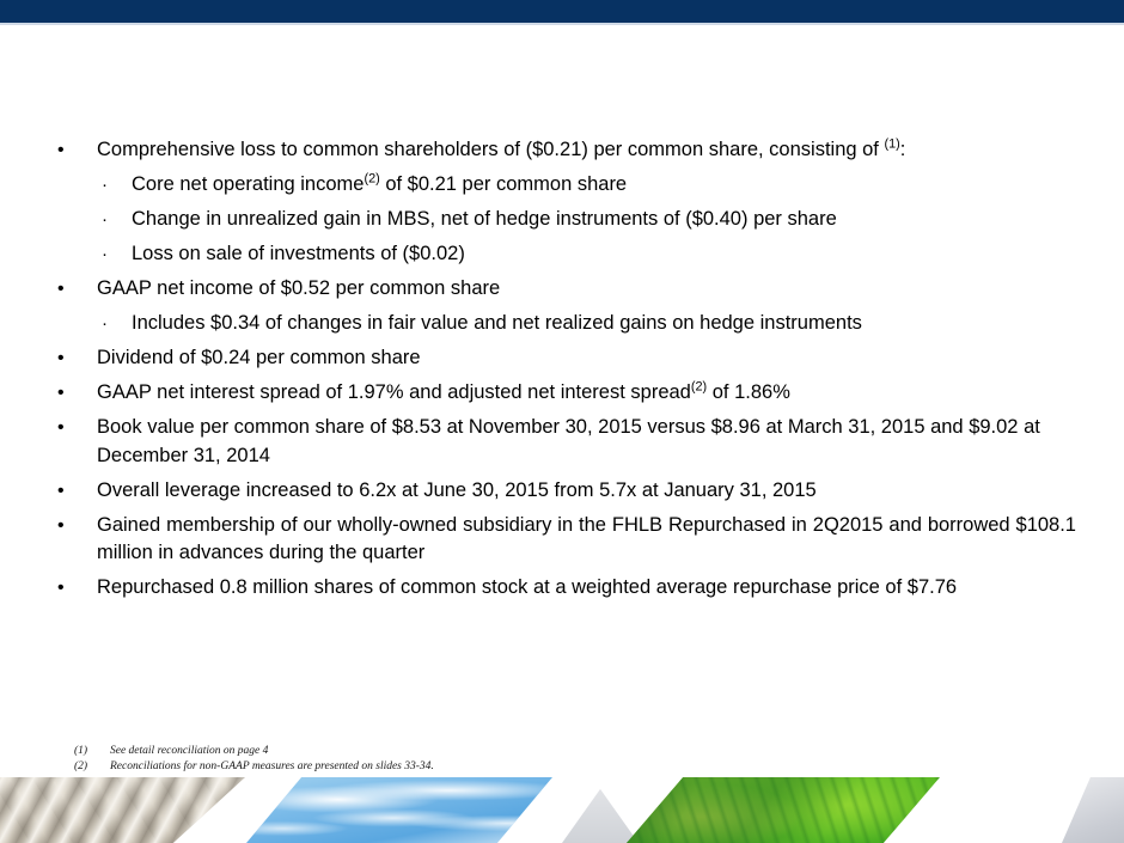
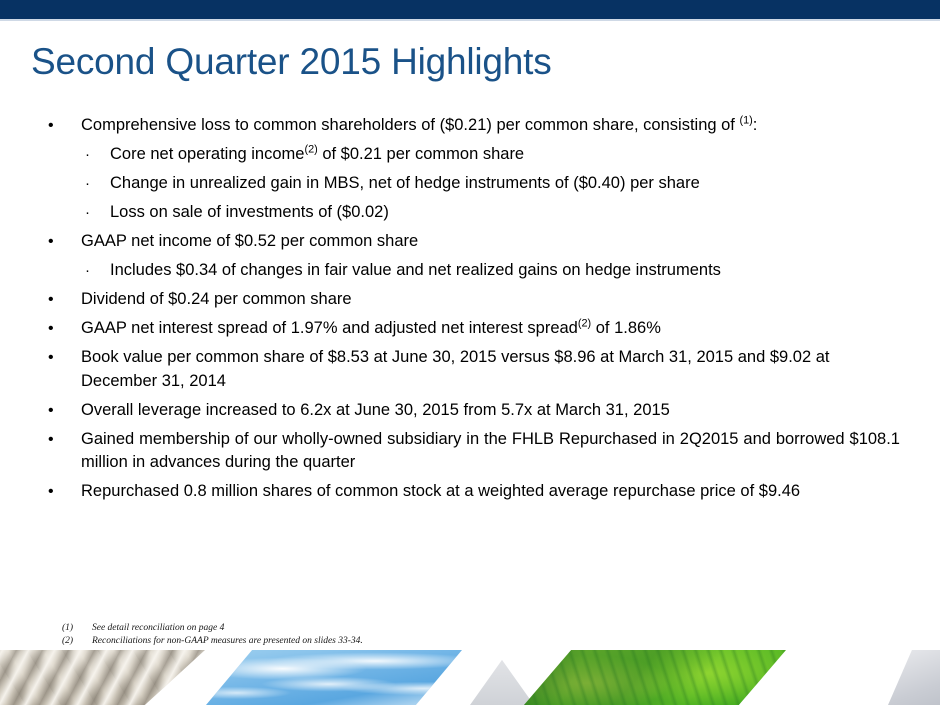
+ Second Quarter 2015 Highlights
  •
  Comprehensive loss to common shareholders of ($0.21) per common share, consisting of (1):
  ·
  Core net operating income(2) of $0.21 per common share
  ·
  Change in unrealized gain in MBS, net of hedge instruments of ($0.40) per share
  ·
  Loss on sale of investments of ($0.02)
  •
  GAAP net income of $0.52 per common share
  ·
  Includes $0.34 of changes in fair value and net realized gains on hedge instruments
  •
  Dividend of $0.24 per common share
  •
  GAAP net interest spread of 1.97% and adjusted net interest spread(2) of 1.86%
  •
- Book value per common share of $8.53 at November 30, 2015 versus $8.96 at March 31, 2015 and $9.02 at December 31, 2014
+ Book value per common share of $8.53 at June 30, 2015 versus $8.96 at March 31, 2015 and $9.02 at December 31, 2014
  •
- Overall leverage increased to 6.2x at June 30, 2015 from 5.7x at January 31, 2015
+ Overall leverage increased to 6.2x at June 30, 2015 from 5.7x at March 31, 2015
  •
  Gained membership of our wholly-owned subsidiary in the FHLB Repurchased in 2Q2015 and borrowed $108.1 million in advances during the quarter
  •
- Repurchased 0.8 million shares of common stock at a weighted average repurchase price of $7.76
+ Repurchased 0.8 million shares of common stock at a weighted average repurchase price of $9.46
  (1) See detail reconciliation on page 4
  (2) Reconciliations for non-GAAP measures are presented on slides 33-34.
